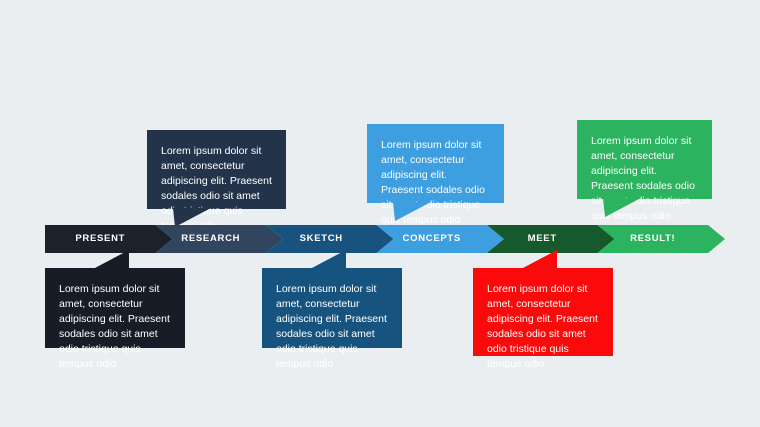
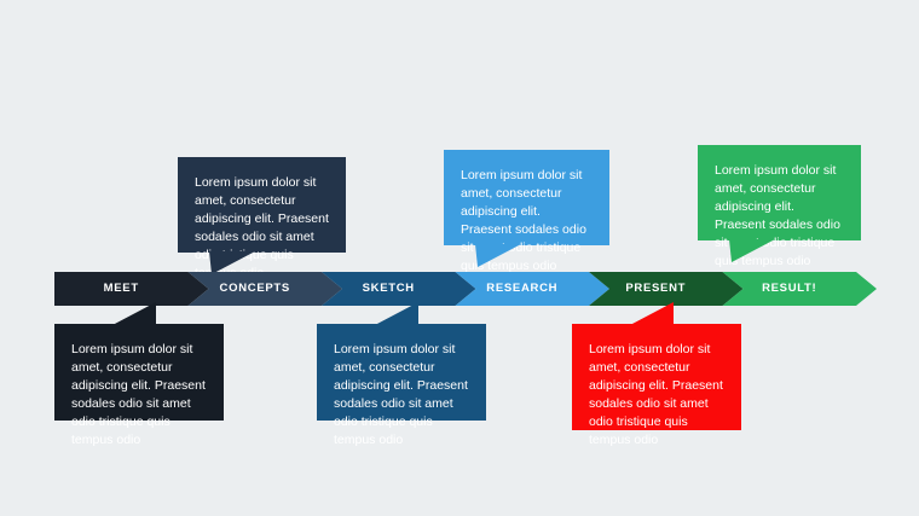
  Lorem ipsum dolor sit amet, consectetur adipiscing elit. Praesent sodales odio sit amet odque quis
  Lorem ipsum dolor sit amet, consectetur adipiscing elit. Praesent sodales odio sitdio tristique quis tempus odio
  Lorem ipsum dolor sit amet, consectetur adipiscing elit. Praesent sodales odio sitdio tristique quis tempus odio
- PRESENT
+ MEET
- RESEARCH
+ CONCEPTS
  SKETCH
- CONCEPTS
+ RESEARCH
- MEET
+ PRESENT
  RESULT!
  Lorem ipsum dolor sit amet, consectetur adipiscing elit. Praesent sodales odio sit amet odio tristique quis
  Lorem ipsum dolor sit amet, consectetur adipiscing elit. Praesent sodales odio sit amet odio tristique quis
  Lorem ipsum dolor sit amet, consectetur adipiscing elit. Praesent sodales odio sit amet odio tristique quis
